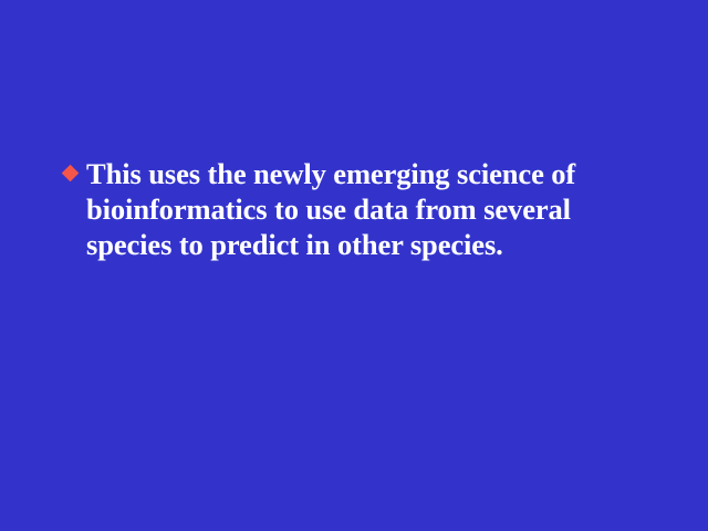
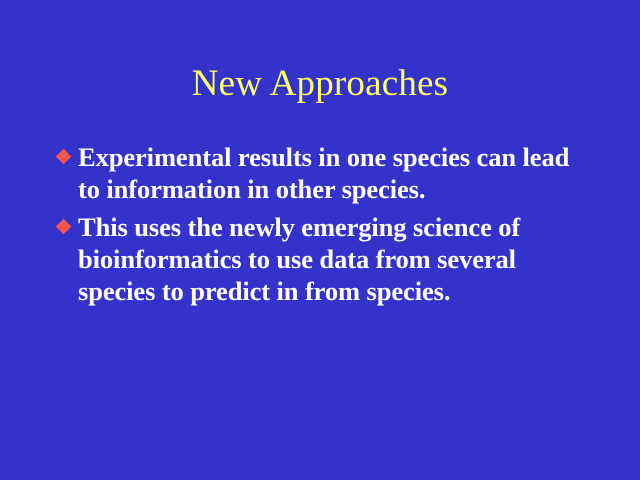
+ New Approaches
+ Experimental results in one species can lead to information in other species.
- This uses the newly emerging science of bioinformatics to use data from several species to predict in other species.
+ This uses the newly emerging science of bioinformatics to use data from several species to predict in from species.
